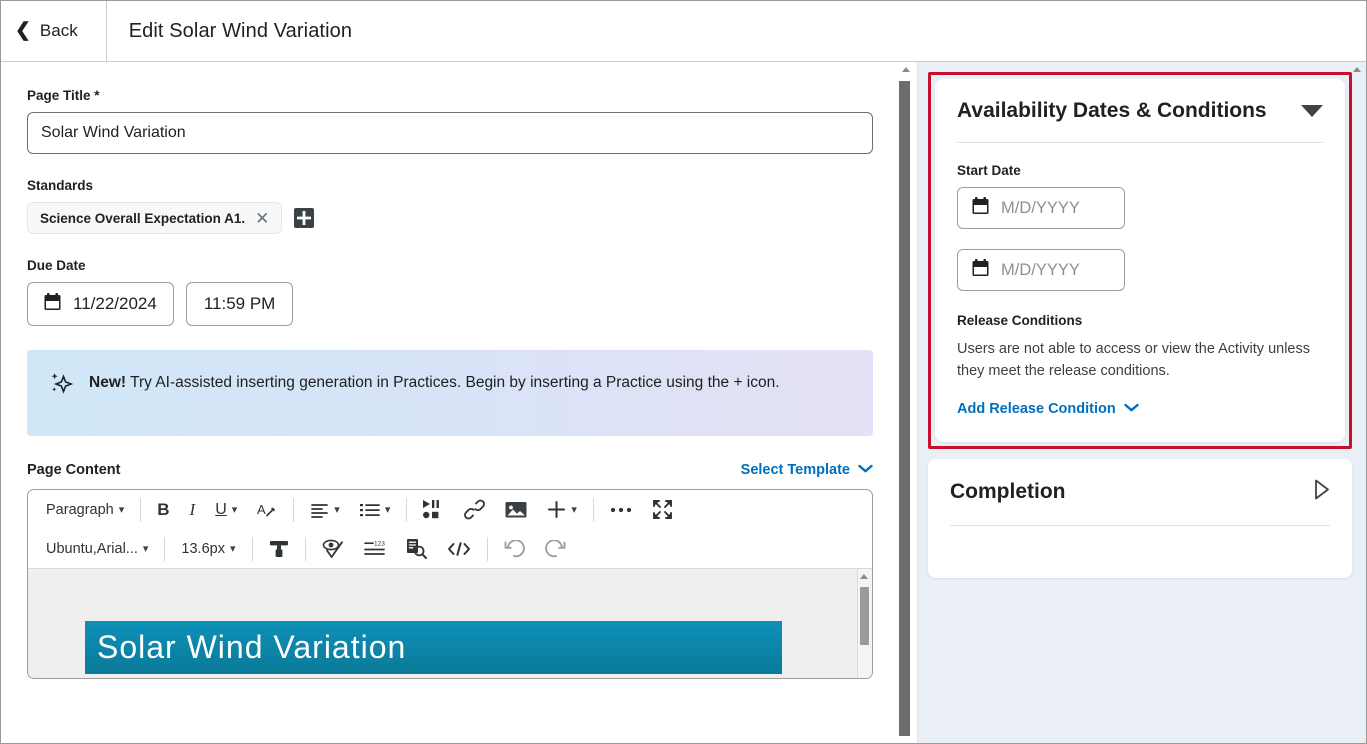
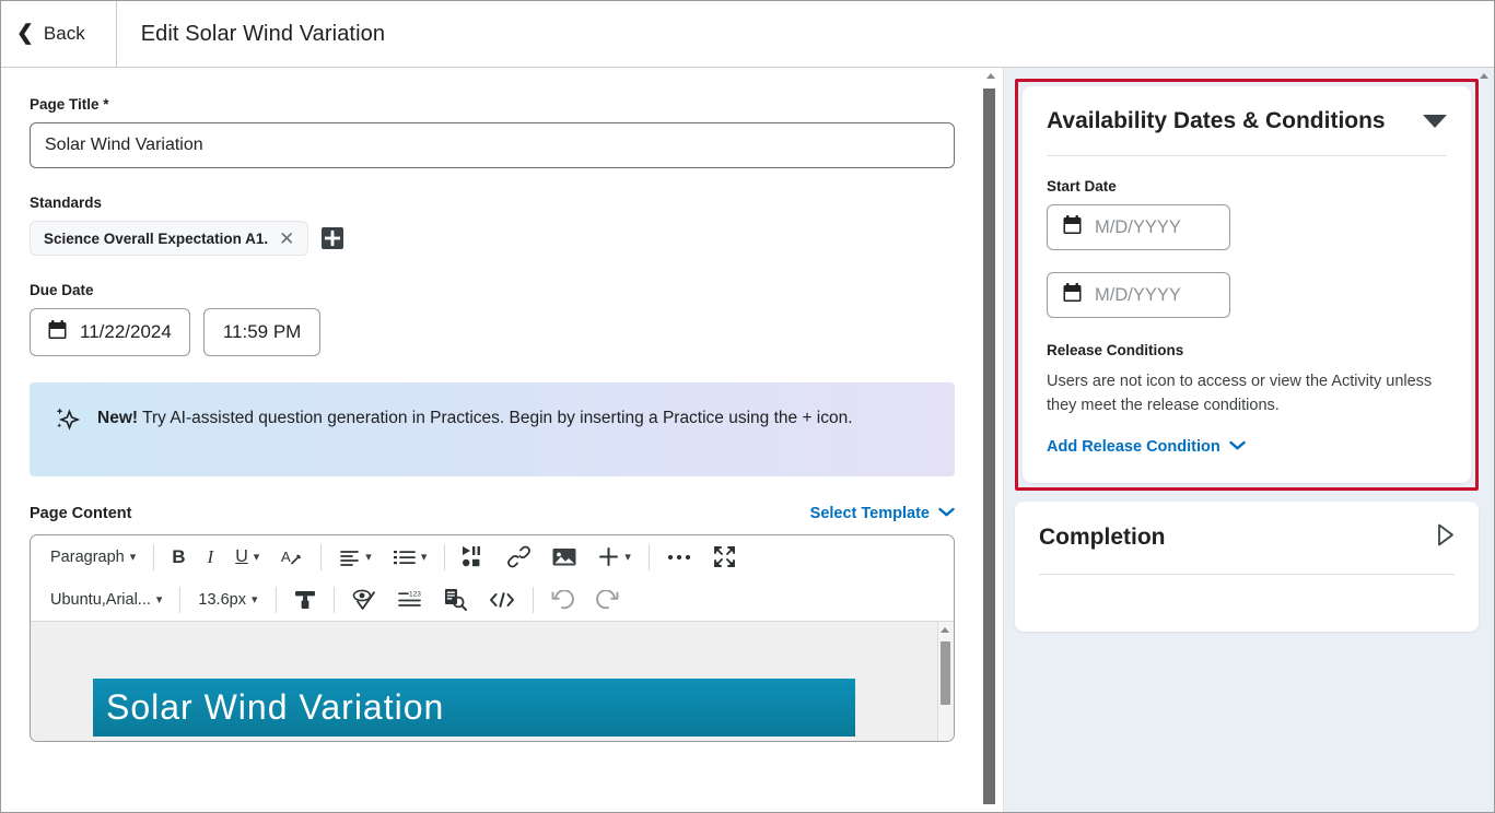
  ❮
  Back
  Edit Solar Wind Variation
  Page Title *
  Solar Wind Variation
  Standards
  Science Overall Expectation A1.
  ✕
  Due Date
  11/22/2024
  11:59 PM
- New! Try AI-assisted inserting generation in Practices. Begin by inserting a Practice using the + icon.
+ New! Try AI-assisted question generation in Practices. Begin by inserting a Practice using the + icon.
  Page Content
  Select Template
  Paragraph
  ▾
  B
  I
  U
  ▾
  A
  ▾
  ▾
  ▾
  Ubuntu,Arial...
  ▾
  13.6px
  ▾
  Solar Wind Variation
  Availability Dates & Conditions
  Start Date
  M/D/YYYY
  M/D/YYYY
  Release Conditions
- Users are not able to access or view the Activity unless they meet the release conditions.
+ Users are not icon to access or view the Activity unless they meet the release conditions.
  Add Release Condition
  Completion
